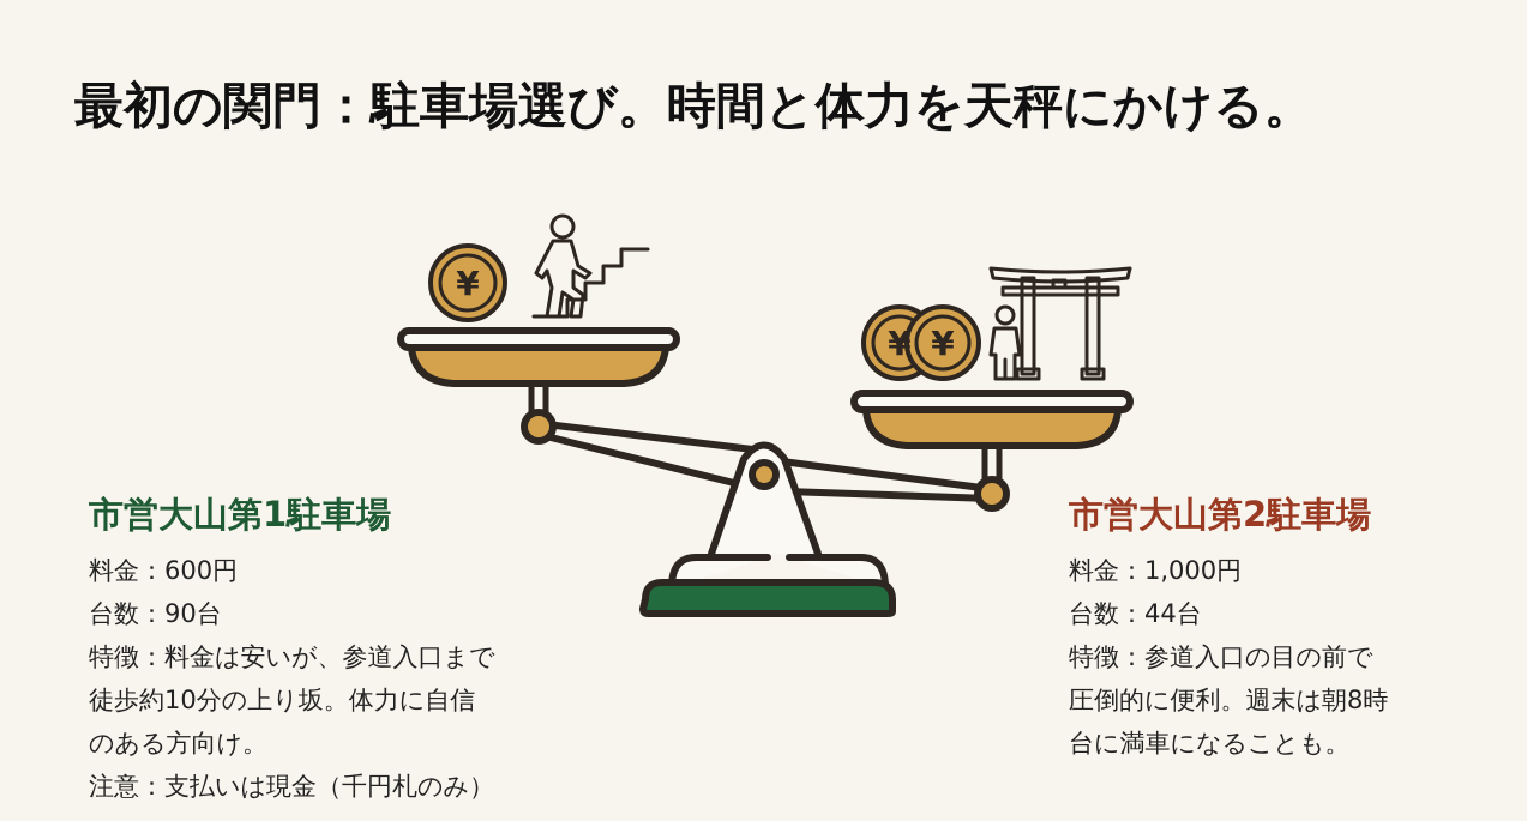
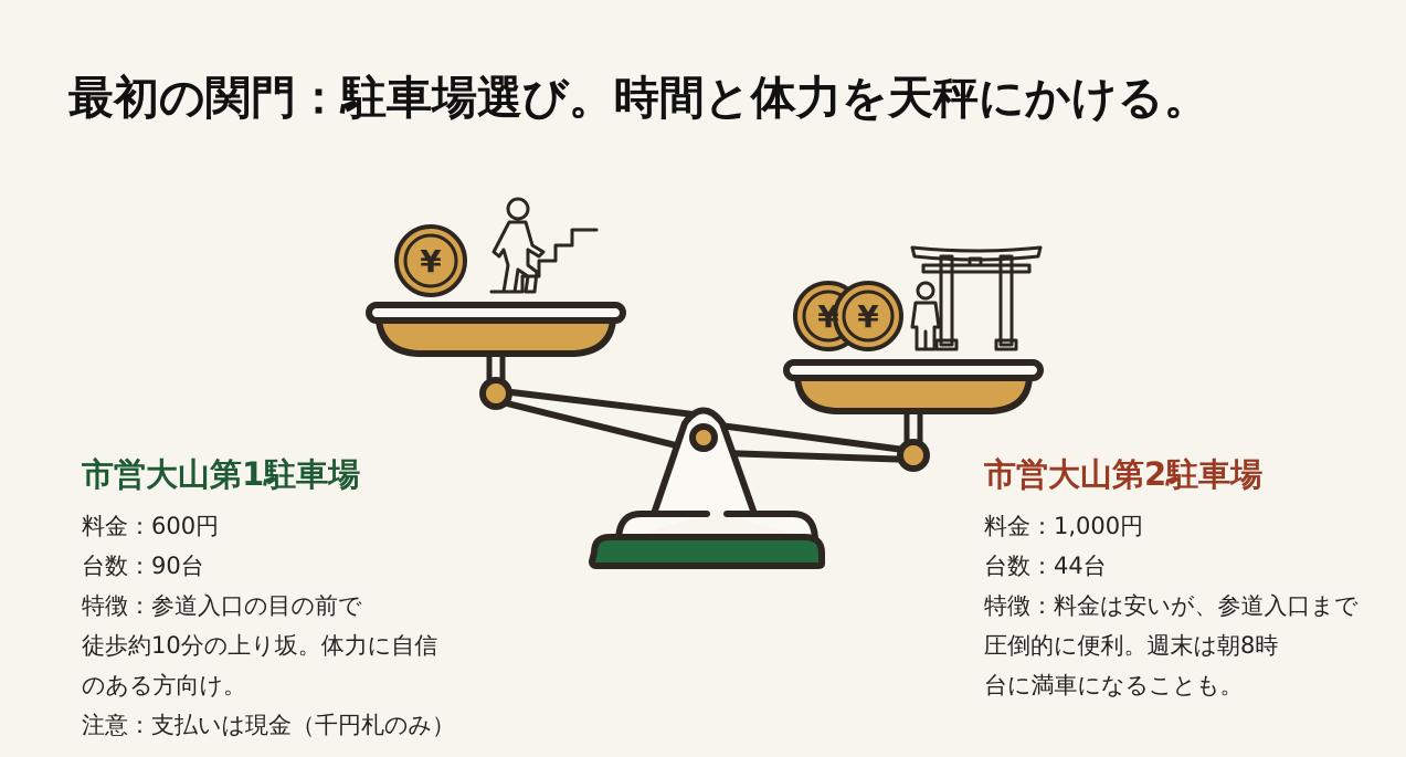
  最初の関門：駐車場選び。時間と体力を天秤にかける。
  ¥
  ¥
  ¥
  市営大山第1駐車場
  料金：600円
  台数：90台
- 特徴：料金は安いが、参道入口まで
+ 特徴：参道入口の目の前で
  徒歩約10分の上り坂。体力に自信
  のある方向け。
  注意：支払いは現金（千円札のみ）
  市営大山第2駐車場
  料金：1,000円
  台数：44台
- 特徴：参道入口の目の前で
+ 特徴：料金は安いが、参道入口まで
  圧倒的に便利。週末は朝8時
  台に満車になることも。
